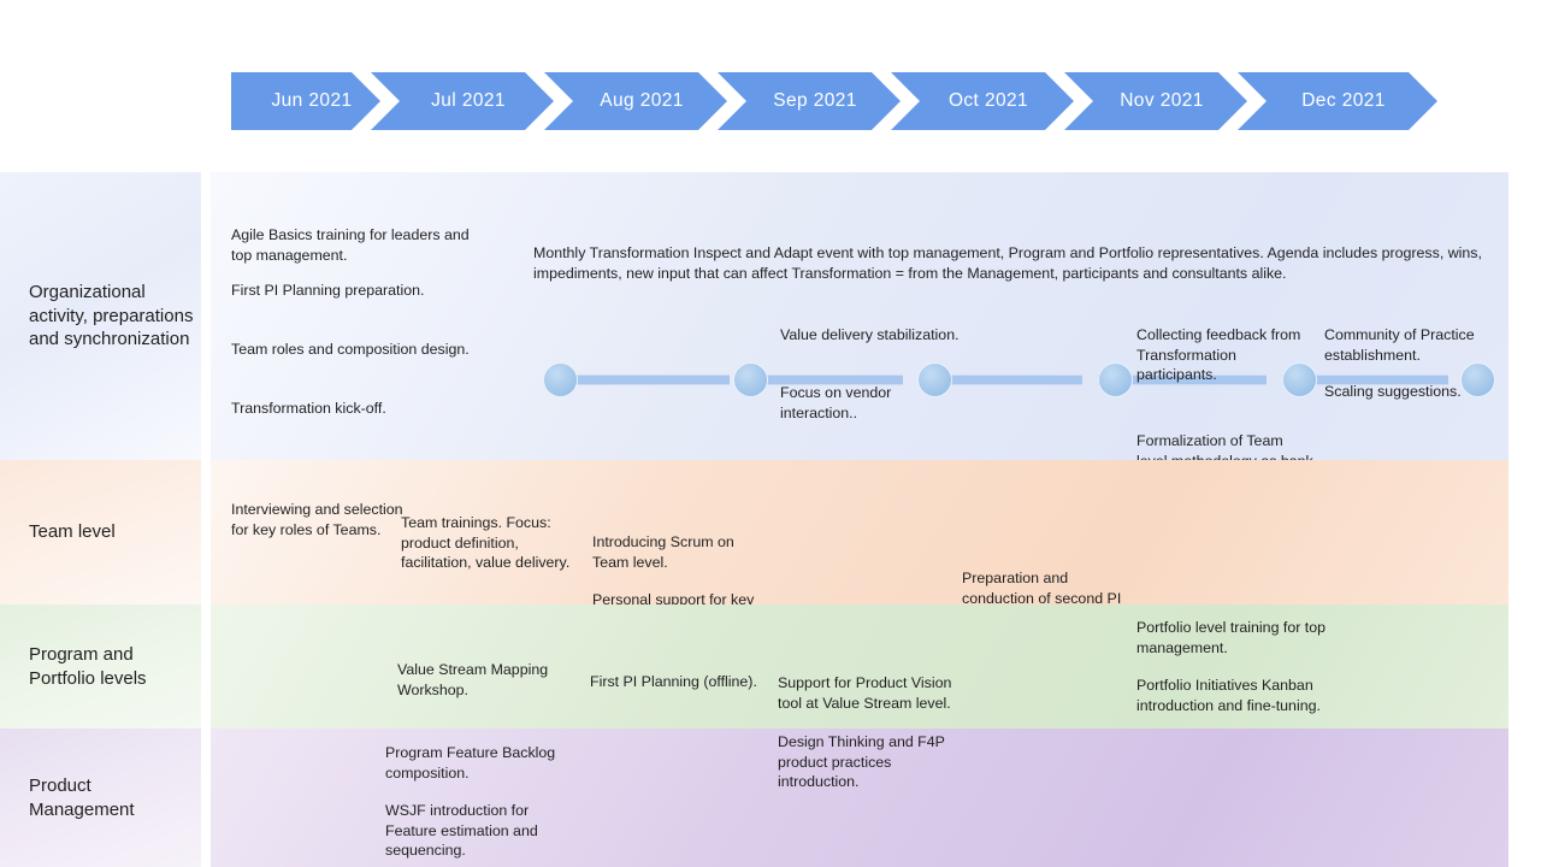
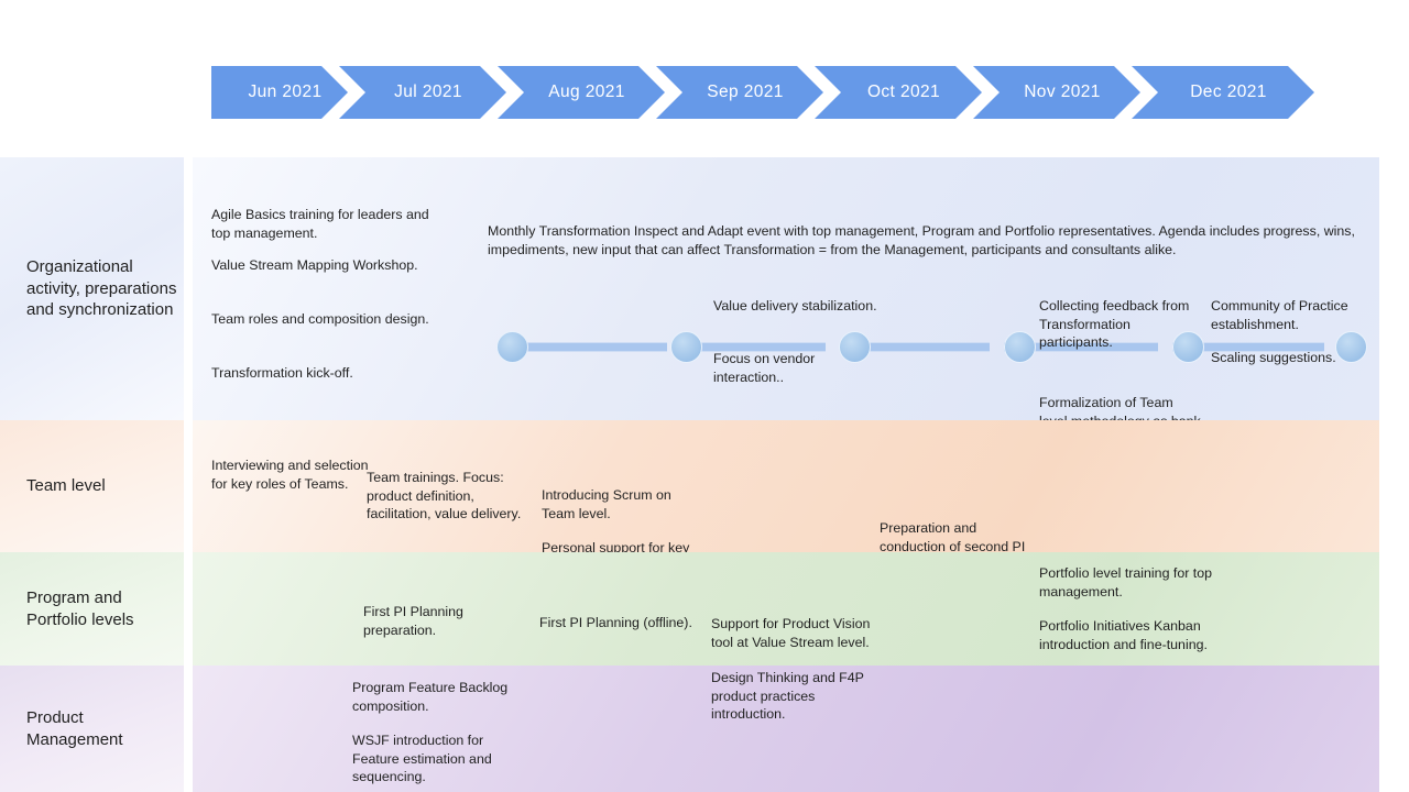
  Jun 2021
  Jul 2021
  Aug 2021
  Sep 2021
  Oct 2021
  Nov 2021
  Dec 2021
  Organizational activity, preparations and synchronization
  Agile Basics training for leaders and top management.
- First PI Planning preparation.
+ Value Stream Mapping Workshop.
  Team roles and composition design.
  Transformation kick-off.
  Monthly Transformation Inspect and Adapt event with top management, Program and Portfolio representatives. Agenda includes progress, wins, impediments, new input that can affect Transformation = from the Management, participants and consultants alike.
  Value delivery stabilization.
  Focus on vendor interaction..
  Collecting feedback from Transformation participants.
  Community of Practice establishment.
  Scaling suggestions.
  Team level
  Interviewing and selection for key roles of Teams.
  Team trainings. Focus: product definition, facilitation, value delivery.
  Introducing Scrum on Team level.
  Program and Portfolio levels
- Value Stream Mapping Workshop.
+ First PI Planning preparation.
  First PI Planning (offline).
  Support for Product Vision tool at Value Stream level.
  Portfolio level training for top management.
  Portfolio Initiatives Kanban introduction and fine-tuning.
  Product Management
  Program Feature Backlog composition.
  WSJF introduction for Feature estimation and sequencing.
  Design Thinking and F4P product practices introduction.
